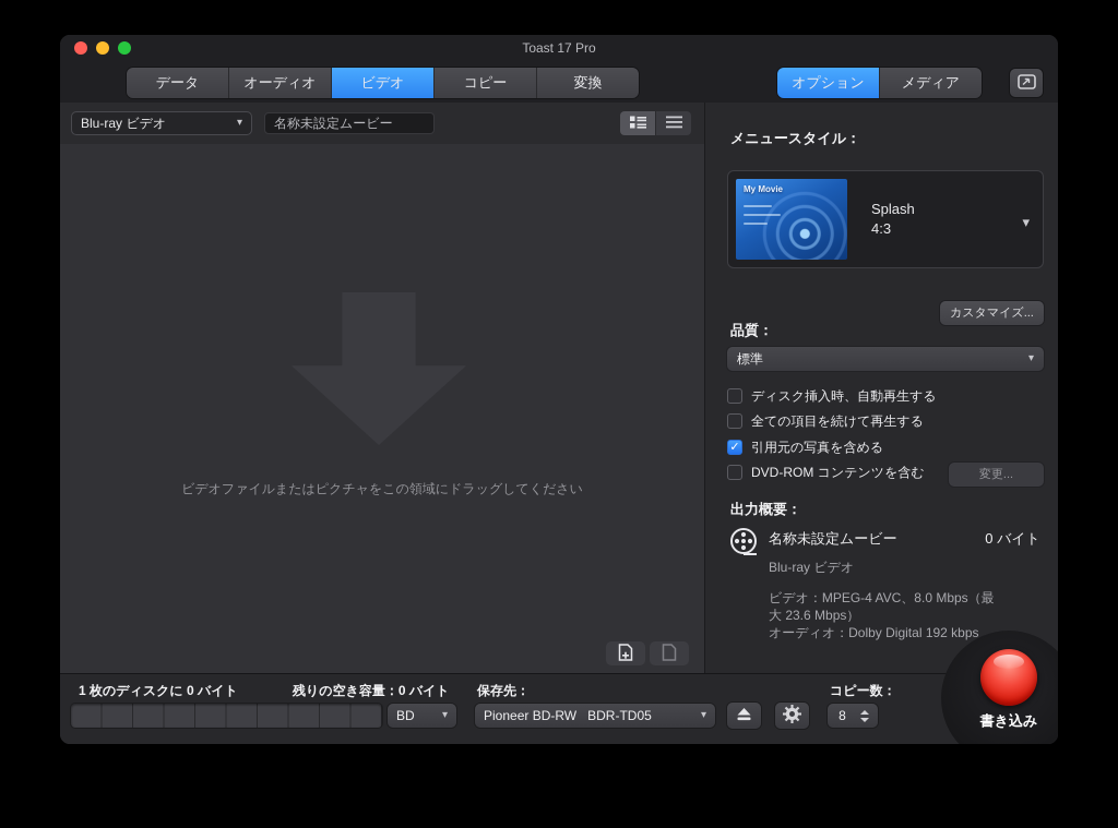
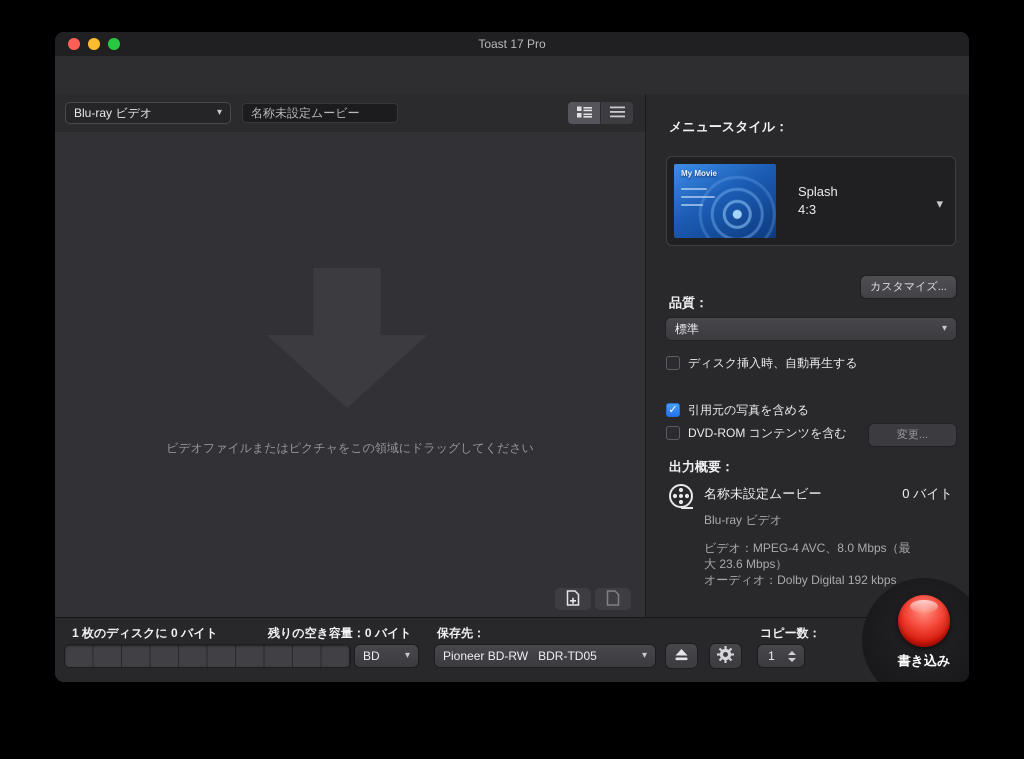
  Toast 17 Pro
- データ
- オーディオ
- ビデオ
- コピー
- 変換
- オプション
- メディア
  Blu-ray ビデオ
  ▾
  名称未設定ムービー
  ビデオファイルまたはピクチャをこの領域にドラッグしてください
  メニュースタイル：
  My Movie
  Splash
  4:3
  ▾
  カスタマイズ...
  品質：
  標準
  ▾
  ディスク挿入時、自動再生する
- 全ての項目を続けて再生する
  ✓
  引用元の写真を含める
  DVD-ROM コンテンツを含む
  変更...
  出力概要：
  名称未設定ムービー
  0 バイト
  Blu-ray ビデオ
  ビデオ：MPEG-4 AVC、8.0 Mbps（最大 23.6 Mbps）
  オーディオ：Dolby Digital 192 kbps
  1 枚のディスクに 0 バイト
  残りの空き容量：0 バイト
  保存先：
  コピー数：
  BD
  ▾
  Pioneer BD-RW BDR-TD05
  ▾
- 8
+ 1
  書き込み
